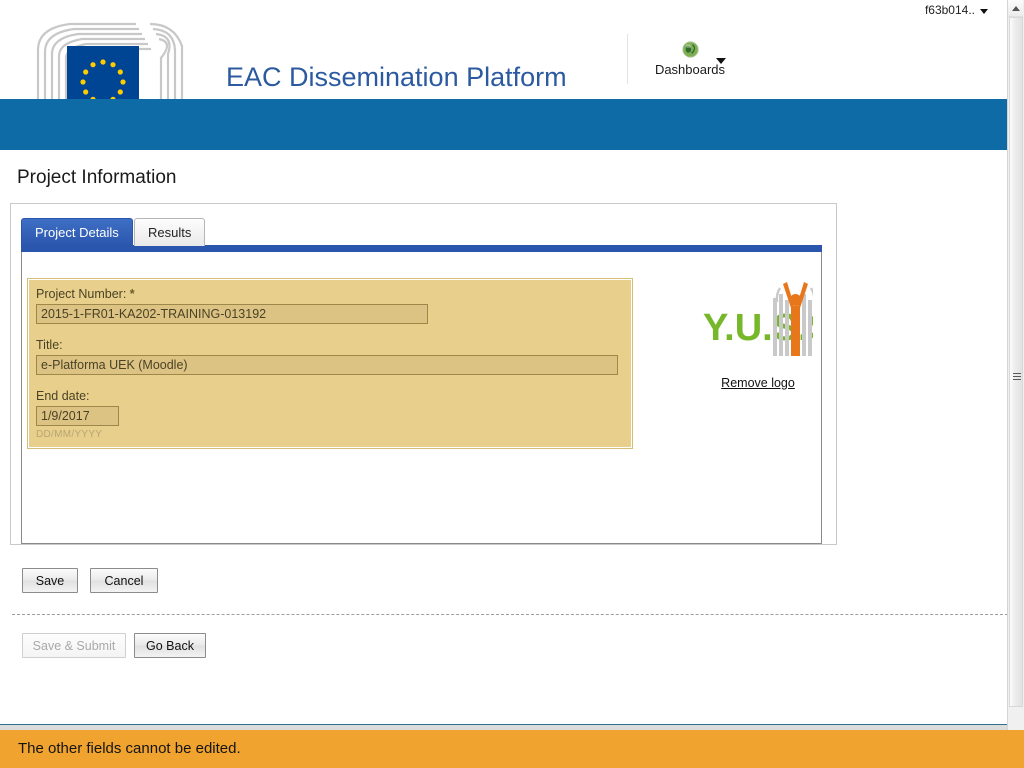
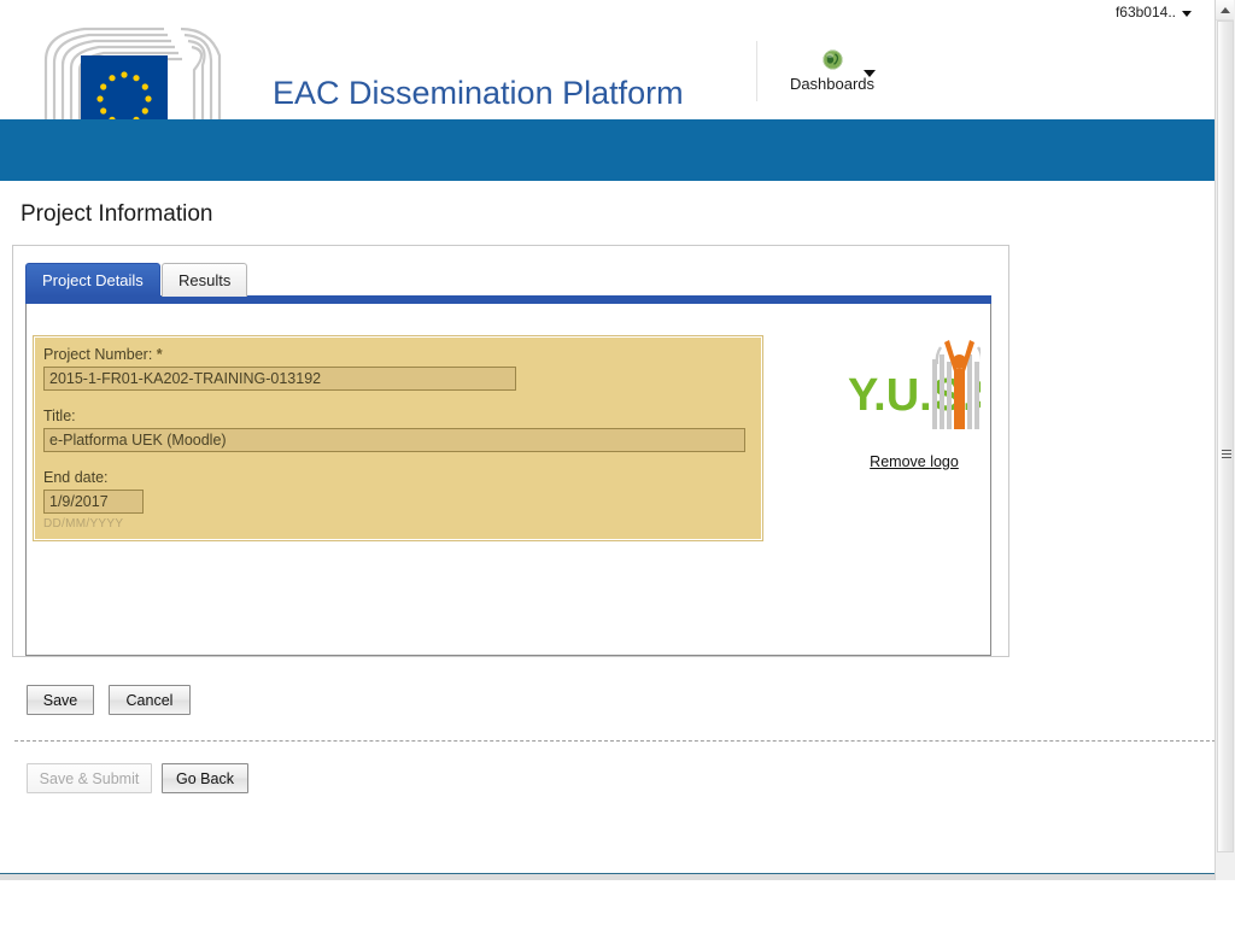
  EAC Dissemination Platform
  Dashboards
  f63b014..
  Project Information
  Project Details
  Results
  Project Number: *
  2015-1-FR01-KA202-TRAINING-013192
  Title:
  e-Platforma UEK (Moodle)
  End date:
  1/9/2017
  DD/MM/YYYY
  Remove logo
  Save
  Cancel
  Save & Submit
  Go Back
- The other fields cannot be edited.
